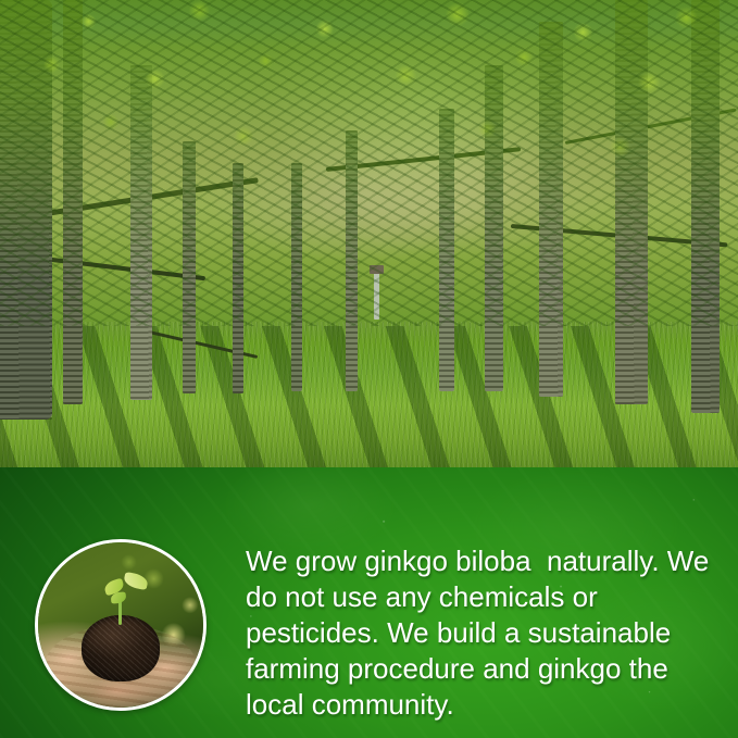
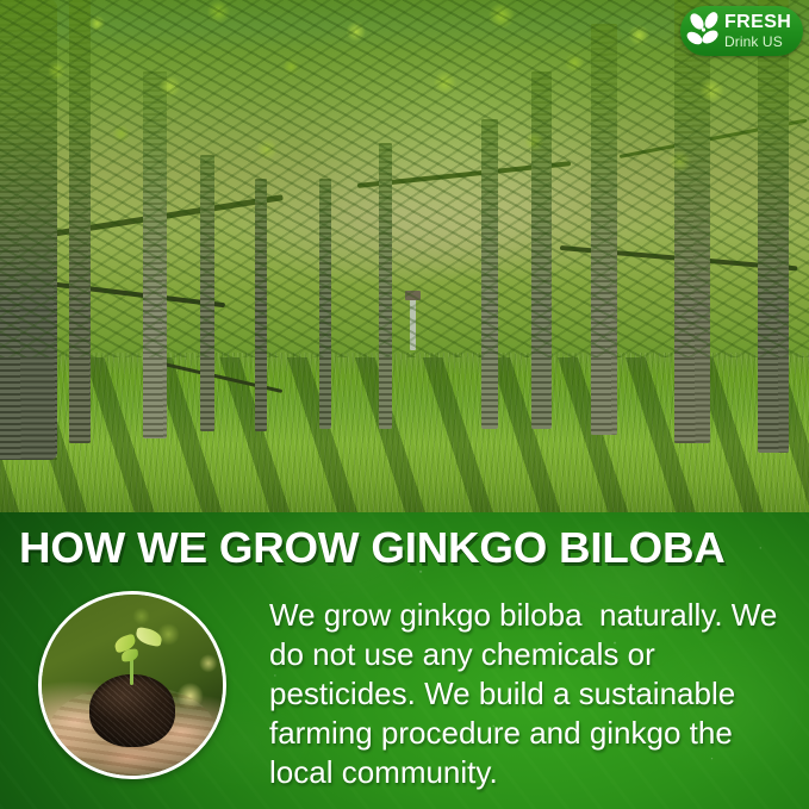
+ FRESH
+ Drink US
+ HOW WE GROW GINKGO BILOBA
  We grow ginkgo biloba naturally. We do not use any chemicals or pesticides. We build a sustainable farming procedure and ginkgo the local community.
